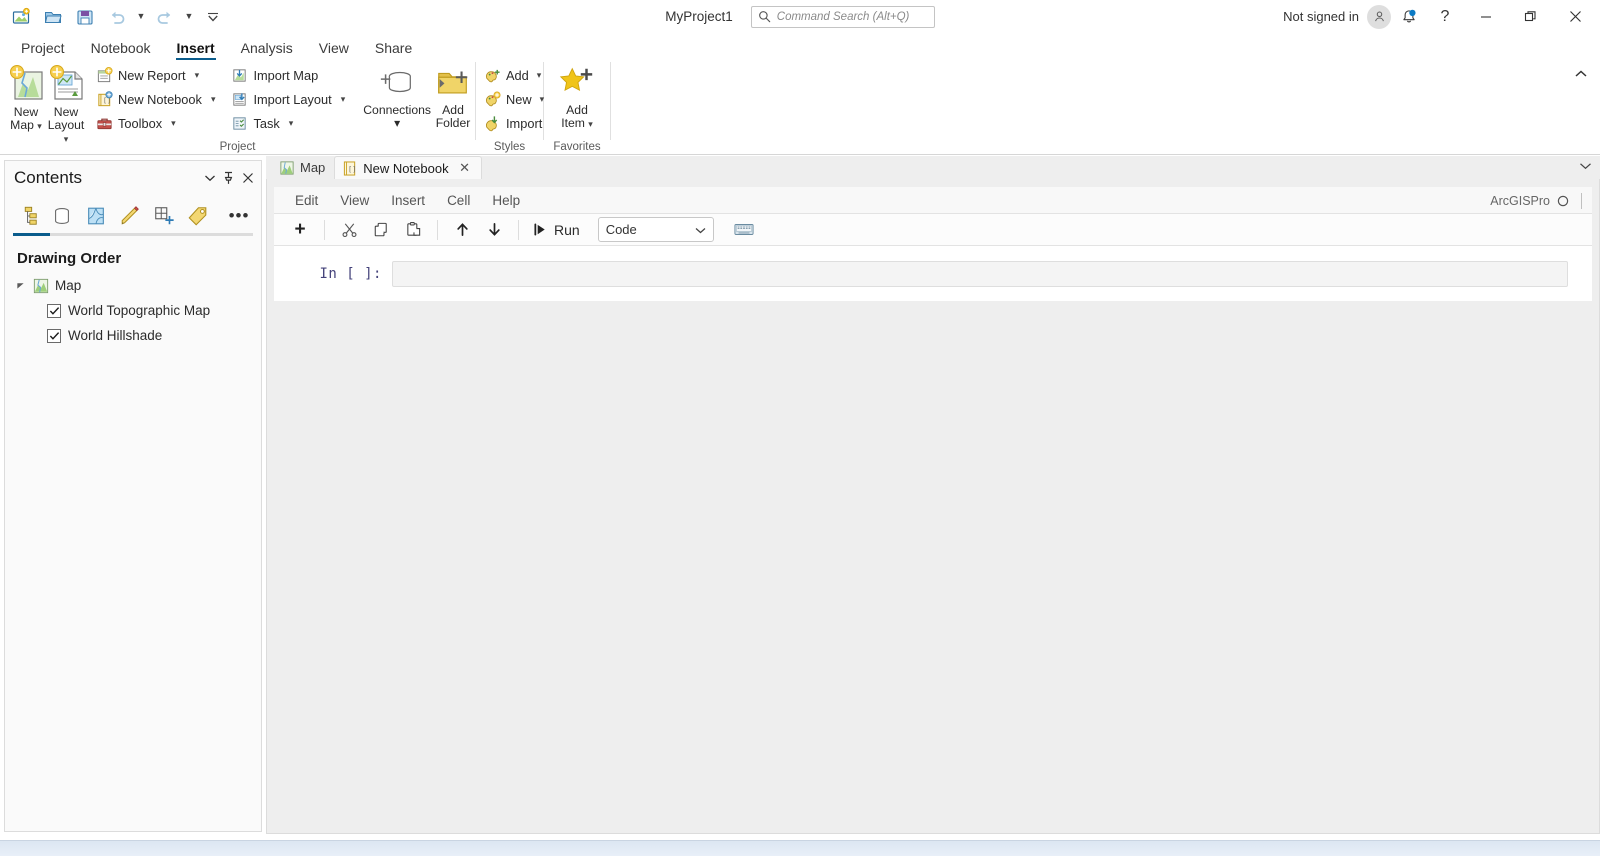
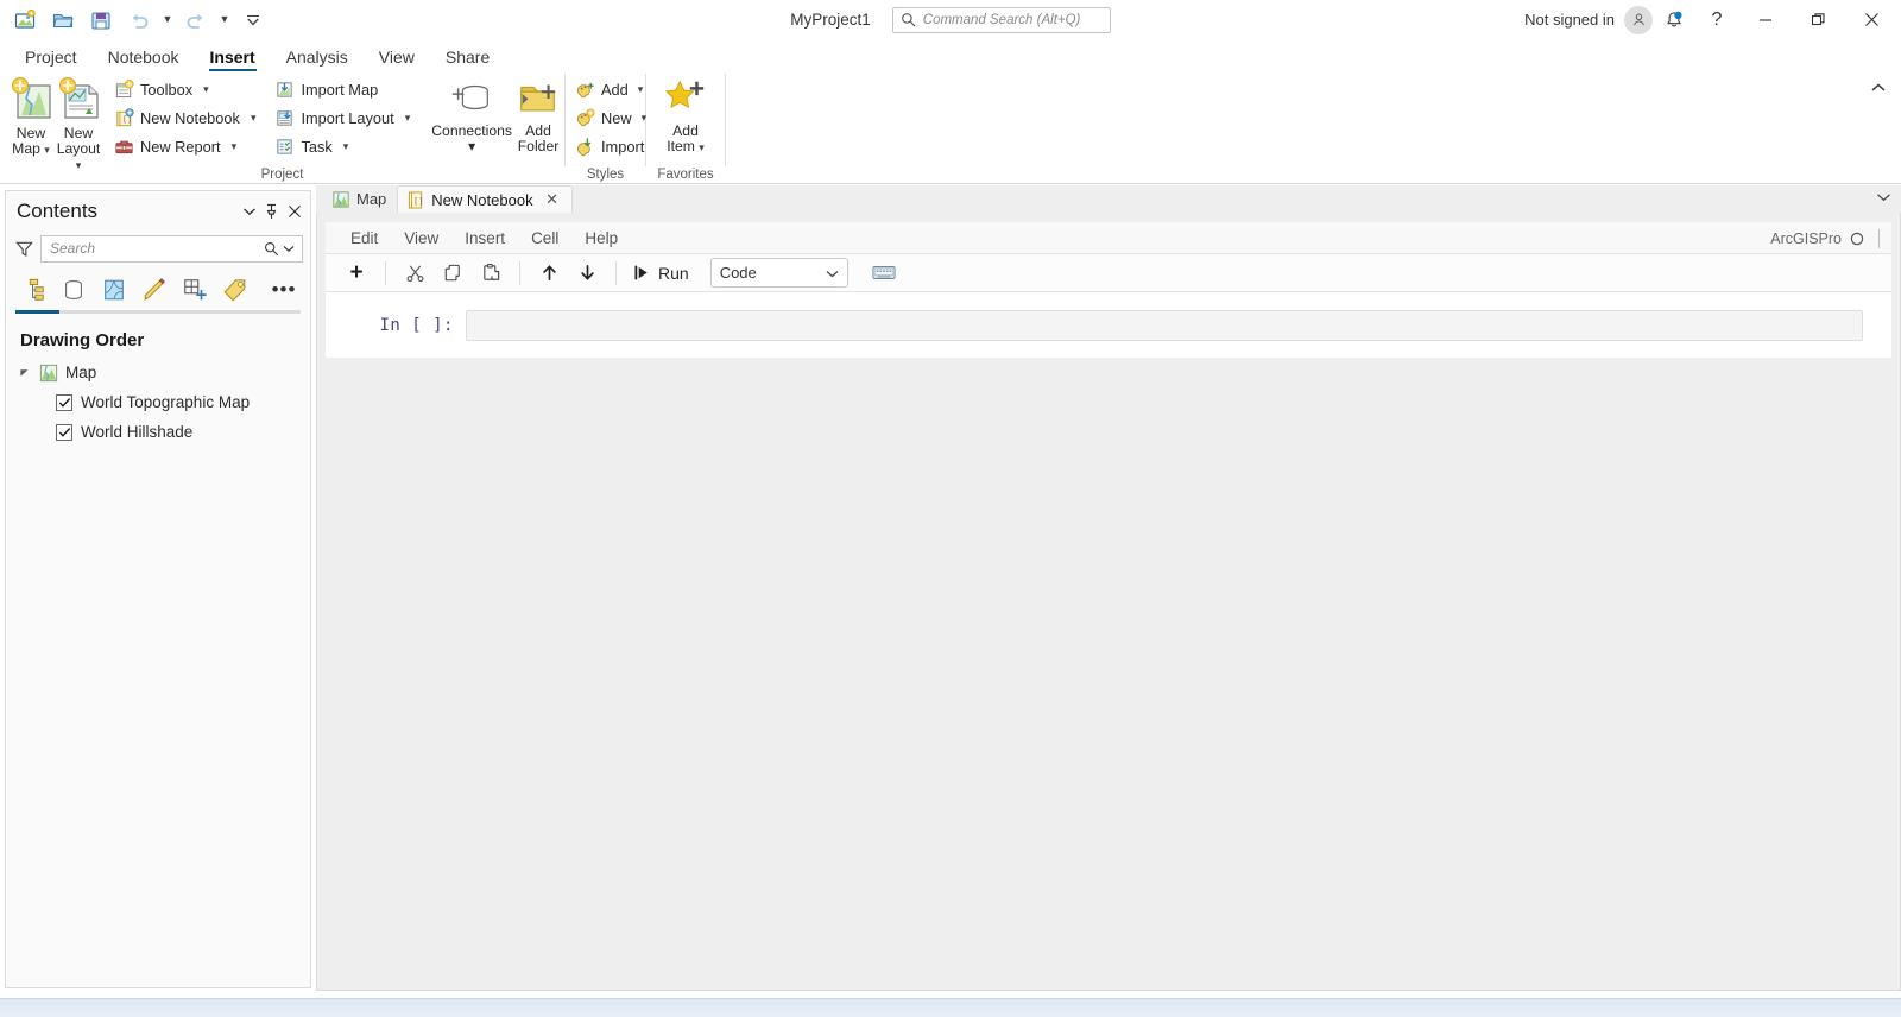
  ▼
  ▼
  MyProject1
  Command Search (Alt+Q)
  Not signed in
  ?
  Project
  Notebook
  Insert
  Analysis
  View
  Share
  New
  Map ▾
  New
  Layout ▾
- New Report
+ Toolbox
  ▾
  []
  New Notebook
  ▾
- Toolbox
+ New Report
  ▾
  Import Map
  Import Layout
  ▾
  Task
  ▾
  Connections
  ▾
  Add
  Folder
  Project
  Add
  ▾
  New
  ▾
  Import
  Styles
  Add
  Item ▾
  Favorites
  Contents
+ Search
  •••
  Drawing Order
  Map
  World Topographic Map
  World Hillshade
  Map
  []
  New Notebook
  ✕
  Edit
  View
  Insert
  Cell
  Help
  ArcGISPro
  +
  Run
  Code
  In [ ]:
